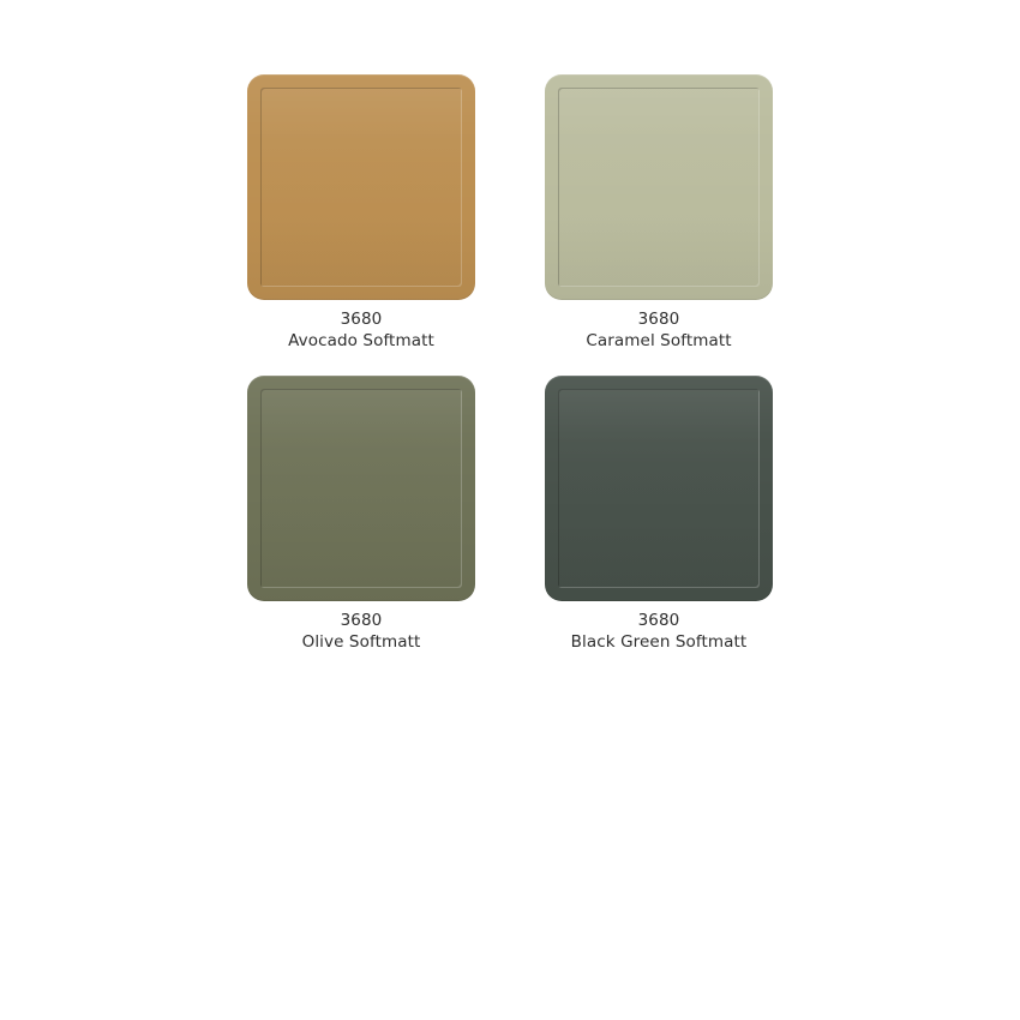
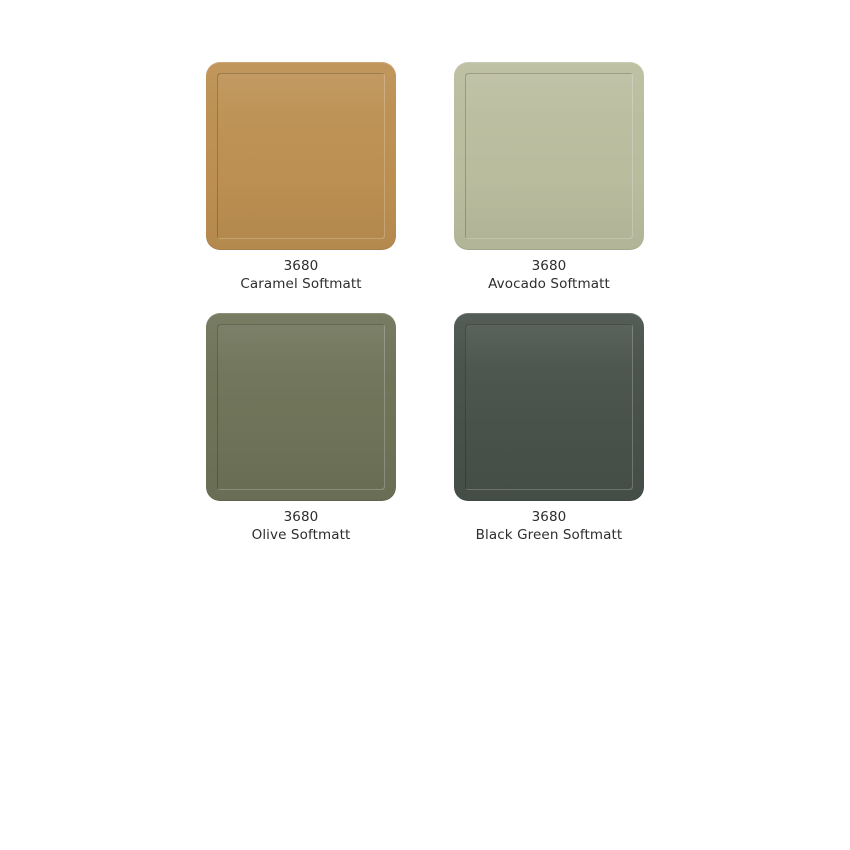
  3680
- Avocado Softmatt
+ Caramel Softmatt
  3680
- Caramel Softmatt
+ Avocado Softmatt
  3680
  Olive Softmatt
  3680
  Black Green Softmatt
